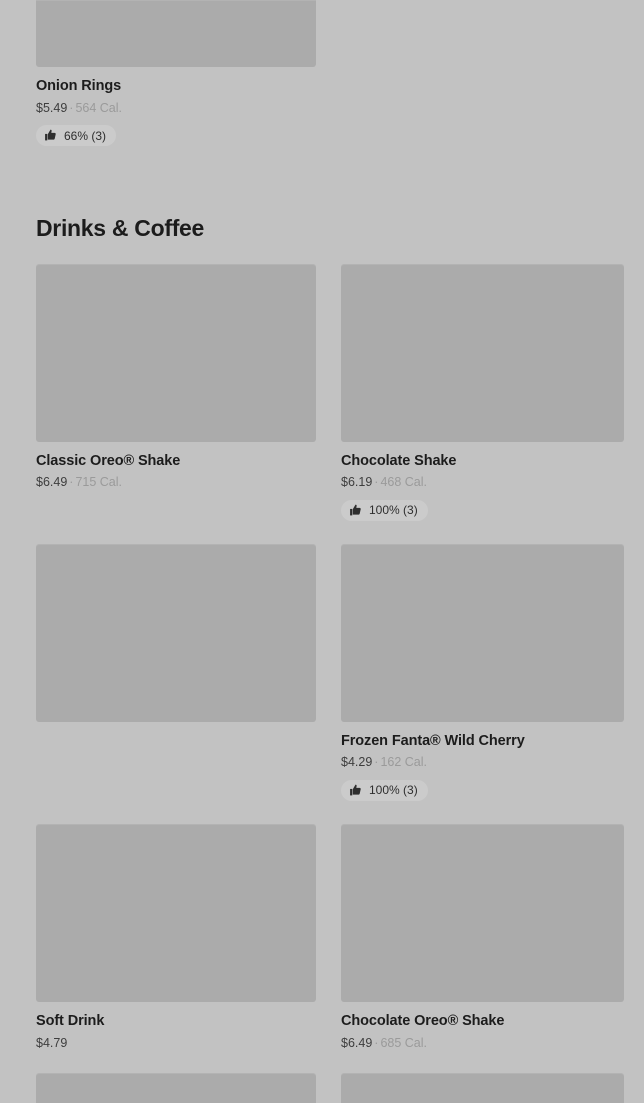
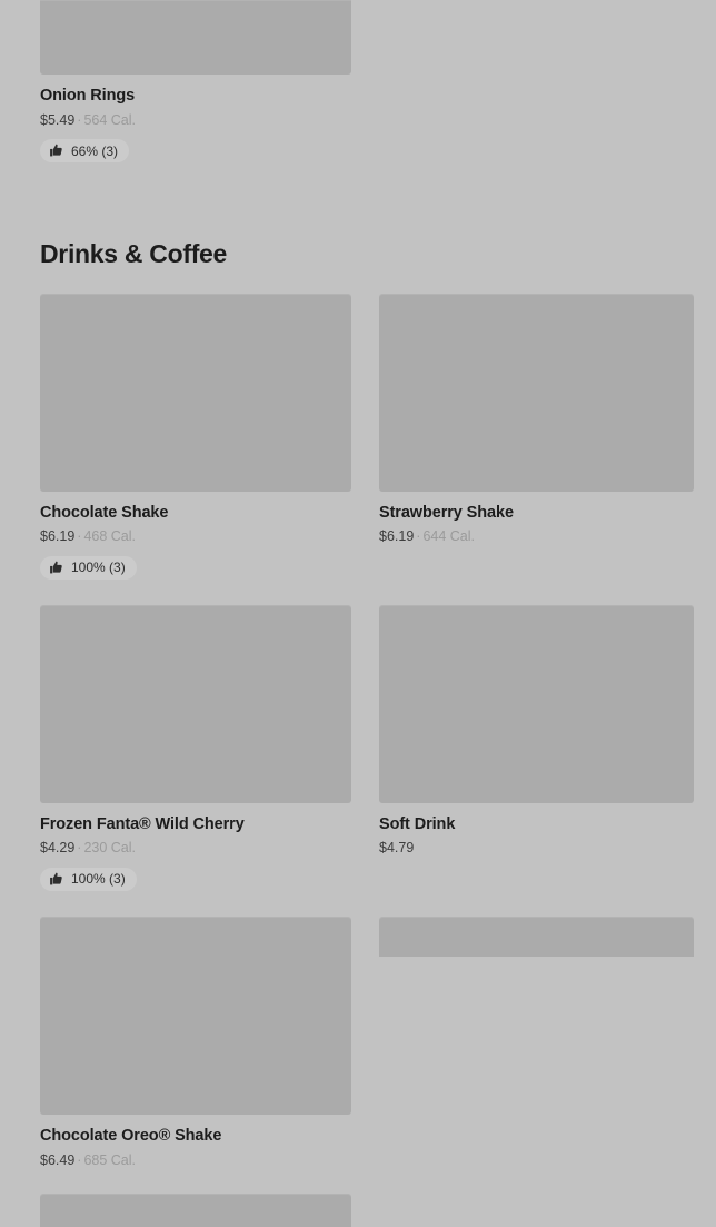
  Onion Rings
  $5.49 · 564 Cal.
  66% (3)
  Drinks & Coffee
- Classic Oreo® Shake
- $6.49 · 715 Cal.
  Chocolate Shake
  $6.19 · 468 Cal.
  100% (3)
+ Strawberry Shake
+ $6.19 · 644 Cal.
  Frozen Fanta® Wild Cherry
- $4.29 · 162 Cal.
+ $4.29 · 230 Cal.
  100% (3)
  Soft Drink
  $4.79
  Chocolate Oreo® Shake
  $6.49 · 685 Cal.
